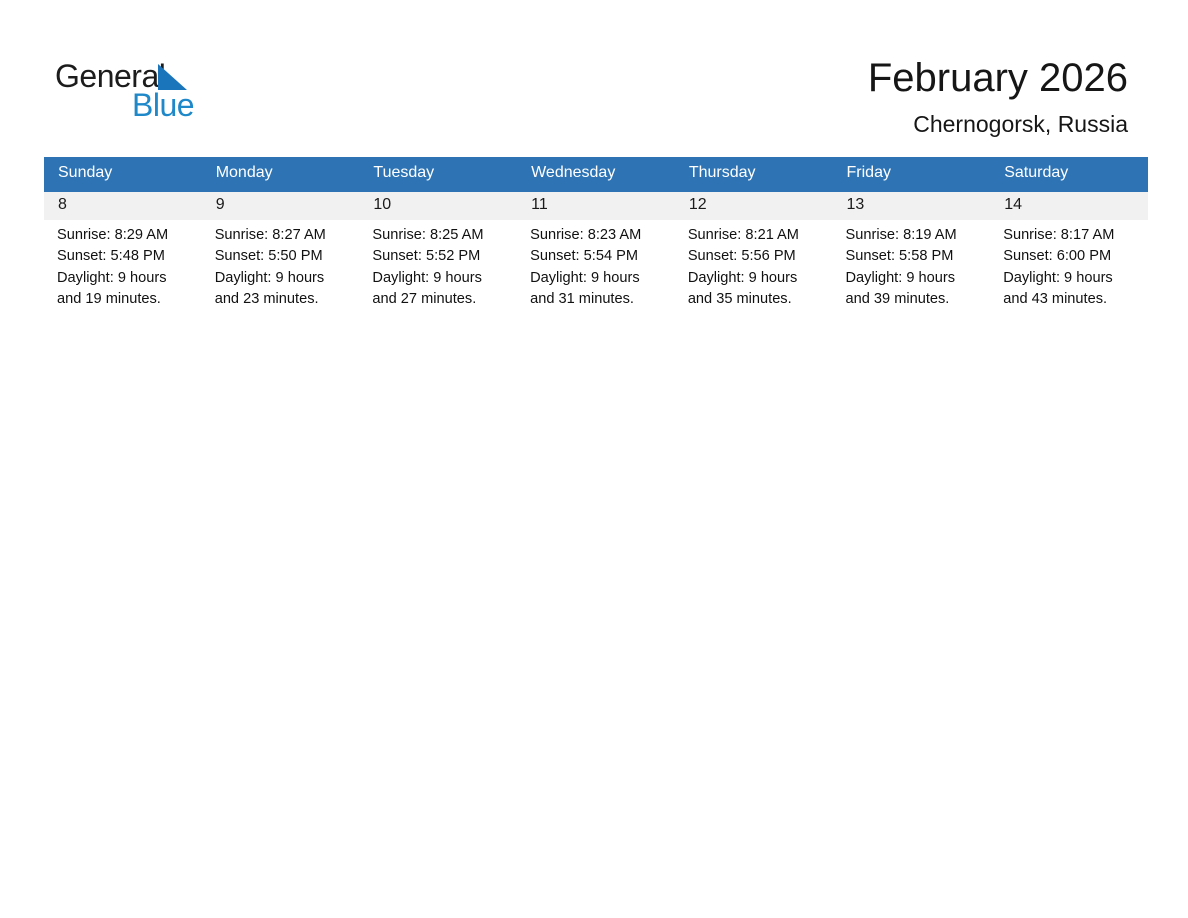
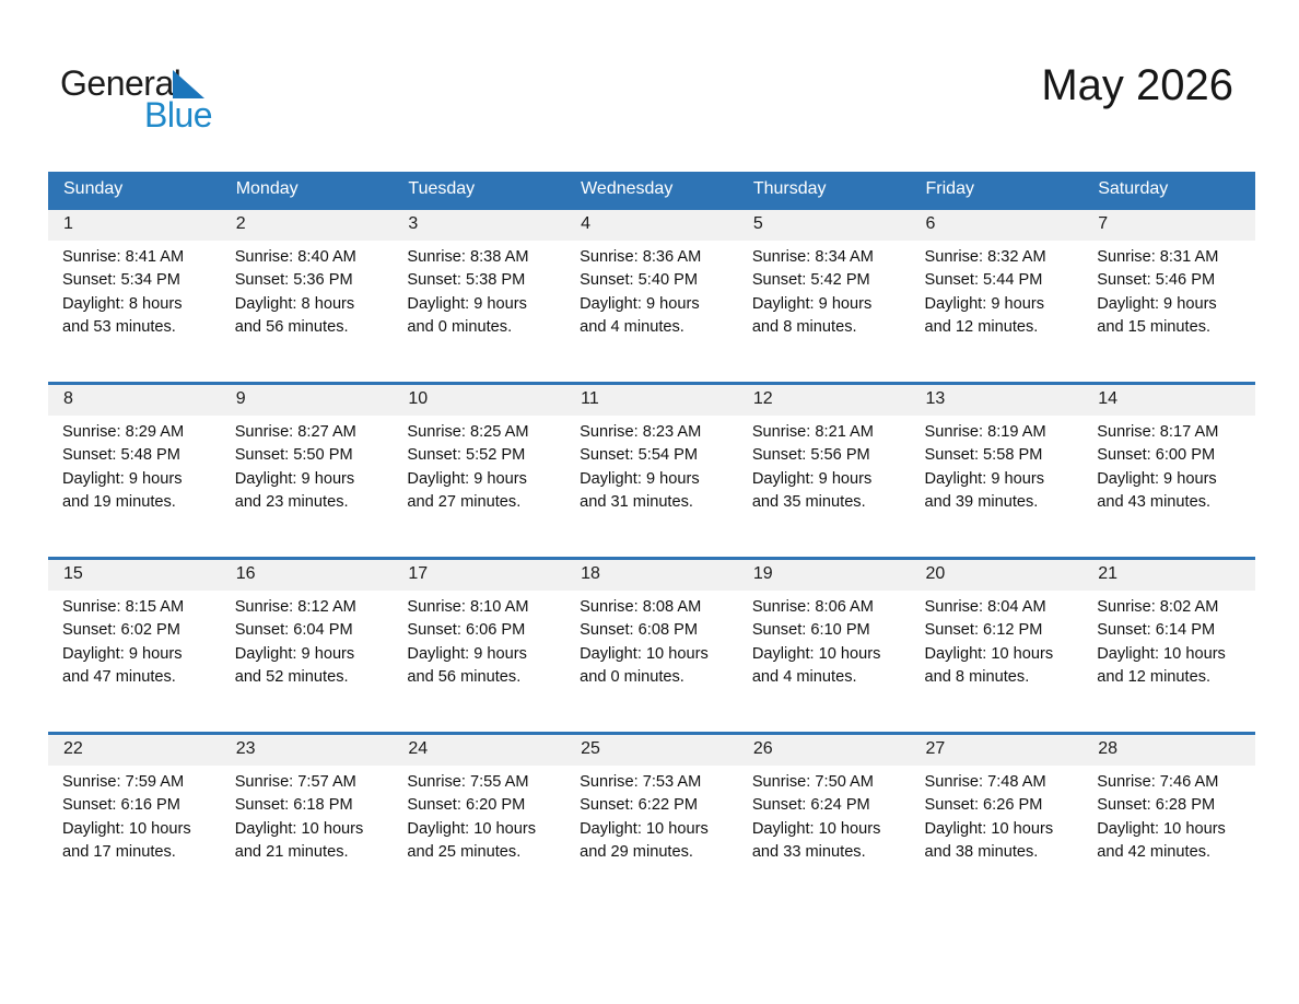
  Genera
  Blue
- February 2026
+ May 2026
- Chernogorsk, Russia
  Sunday	Monday	Tuesday	Wednesday	Thursday	Friday	Saturday
+ 1Sunrise: 8:41 AMSunset: 5:34 PMDaylight: 8 hours and 53 minutes.	2Sunrise: 8:40 AMSunset: 5:36 PMDaylight: 8 hours and 56 minutes.	3Sunrise: 8:38 AMSunset: 5:38 PMDaylight: 9 hours and 0 minutes.	4Sunrise: 8:36 AMSunset: 5:40 PMDaylight: 9 hours and 4 minutes.	5Sunrise: 8:34 AMSunset: 5:42 PMDaylight: 9 hours and 8 minutes.	6Sunrise: 8:32 AMSunset: 5:44 PMDaylight: 9 hours and 12 minutes.	7Sunrise: 8:31 AMSunset: 5:46 PMDaylight: 9 hours and 15 minutes.
  8Sunrise: 8:29 AMSunset: 5:48 PMDaylight: 9 hours and 19 minutes.	9Sunrise: 8:27 AMSunset: 5:50 PMDaylight: 9 hours and 23 minutes.	10Sunrise: 8:25 AMSunset: 5:52 PMDaylight: 9 hours and 27 minutes.	11Sunrise: 8:23 AMSunset: 5:54 PMDaylight: 9 hours and 31 minutes.	12Sunrise: 8:21 AMSunset: 5:56 PMDaylight: 9 hours and 35 minutes.	13Sunrise: 8:19 AMSunset: 5:58 PMDaylight: 9 hours and 39 minutes.	14Sunrise: 8:17 AMSunset: 6:00 PMDaylight: 9 hours and 43 minutes.
+ 15Sunrise: 8:15 AMSunset: 6:02 PMDaylight: 9 hours and 47 minutes.	16Sunrise: 8:12 AMSunset: 6:04 PMDaylight: 9 hours and 52 minutes.	17Sunrise: 8:10 AMSunset: 6:06 PMDaylight: 9 hours and 56 minutes.	18Sunrise: 8:08 AMSunset: 6:08 PMDaylight: 10 hours and 0 minutes.	19Sunrise: 8:06 AMSunset: 6:10 PMDaylight: 10 hours and 4 minutes.	20Sunrise: 8:04 AMSunset: 6:12 PMDaylight: 10 hours and 8 minutes.	21Sunrise: 8:02 AMSunset: 6:14 PMDaylight: 10 hours and 12 minutes.
+ 22Sunrise: 7:59 AMSunset: 6:16 PMDaylight: 10 hours and 17 minutes.	23Sunrise: 7:57 AMSunset: 6:18 PMDaylight: 10 hours and 21 minutes.	24Sunrise: 7:55 AMSunset: 6:20 PMDaylight: 10 hours and 25 minutes.	25Sunrise: 7:53 AMSunset: 6:22 PMDaylight: 10 hours and 29 minutes.	26Sunrise: 7:50 AMSunset: 6:24 PMDaylight: 10 hours and 33 minutes.	27Sunrise: 7:48 AMSunset: 6:26 PMDaylight: 10 hours and 38 minutes.	28Sunrise: 7:46 AMSunset: 6:28 PMDaylight: 10 hours and 42 minutes.
